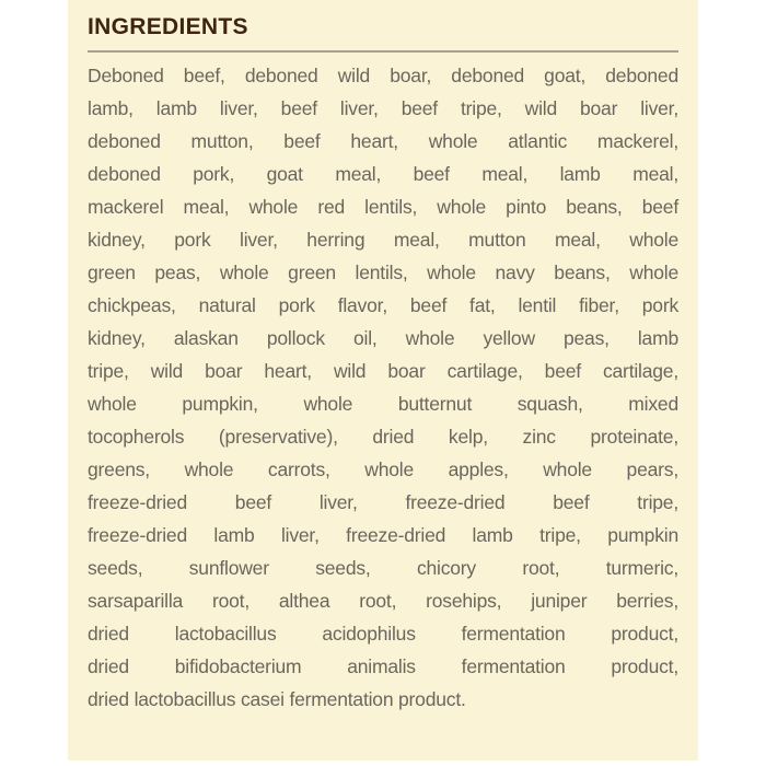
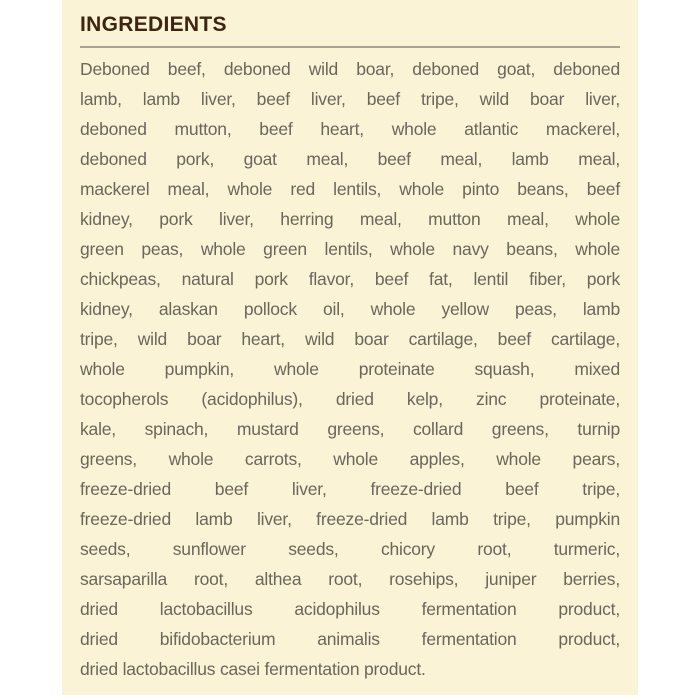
  INGREDIENTS
  Deboned beef, deboned wild boar, deboned goat, deboned
  lamb, lamb liver, beef liver, beef tripe, wild boar liver,
  deboned mutton, beef heart, whole atlantic mackerel,
  deboned pork, goat meal, beef meal, lamb meal,
  mackerel meal, whole red lentils, whole pinto beans, beef
  kidney, pork liver, herring meal, mutton meal, whole
  green peas, whole green lentils, whole navy beans, whole
  chickpeas, natural pork flavor, beef fat, lentil fiber, pork
  kidney, alaskan pollock oil, whole yellow peas, lamb
  tripe, wild boar heart, wild boar cartilage, beef cartilage,
- whole pumpkin, whole butternut squash, mixed
+ whole pumpkin, whole proteinate squash, mixed
- tocopherols (preservative), dried kelp, zinc proteinate,
+ tocopherols (acidophilus), dried kelp, zinc proteinate,
+ kale, spinach, mustard greens, collard greens, turnip
  greens, whole carrots, whole apples, whole pears,
  freeze-dried beef liver, freeze-dried beef tripe,
  freeze-dried lamb liver, freeze-dried lamb tripe, pumpkin
  seeds, sunflower seeds, chicory root, turmeric,
  sarsaparilla root, althea root, rosehips, juniper berries,
  dried lactobacillus acidophilus fermentation product,
  dried bifidobacterium animalis fermentation product,
  dried lactobacillus casei fermentation product.
